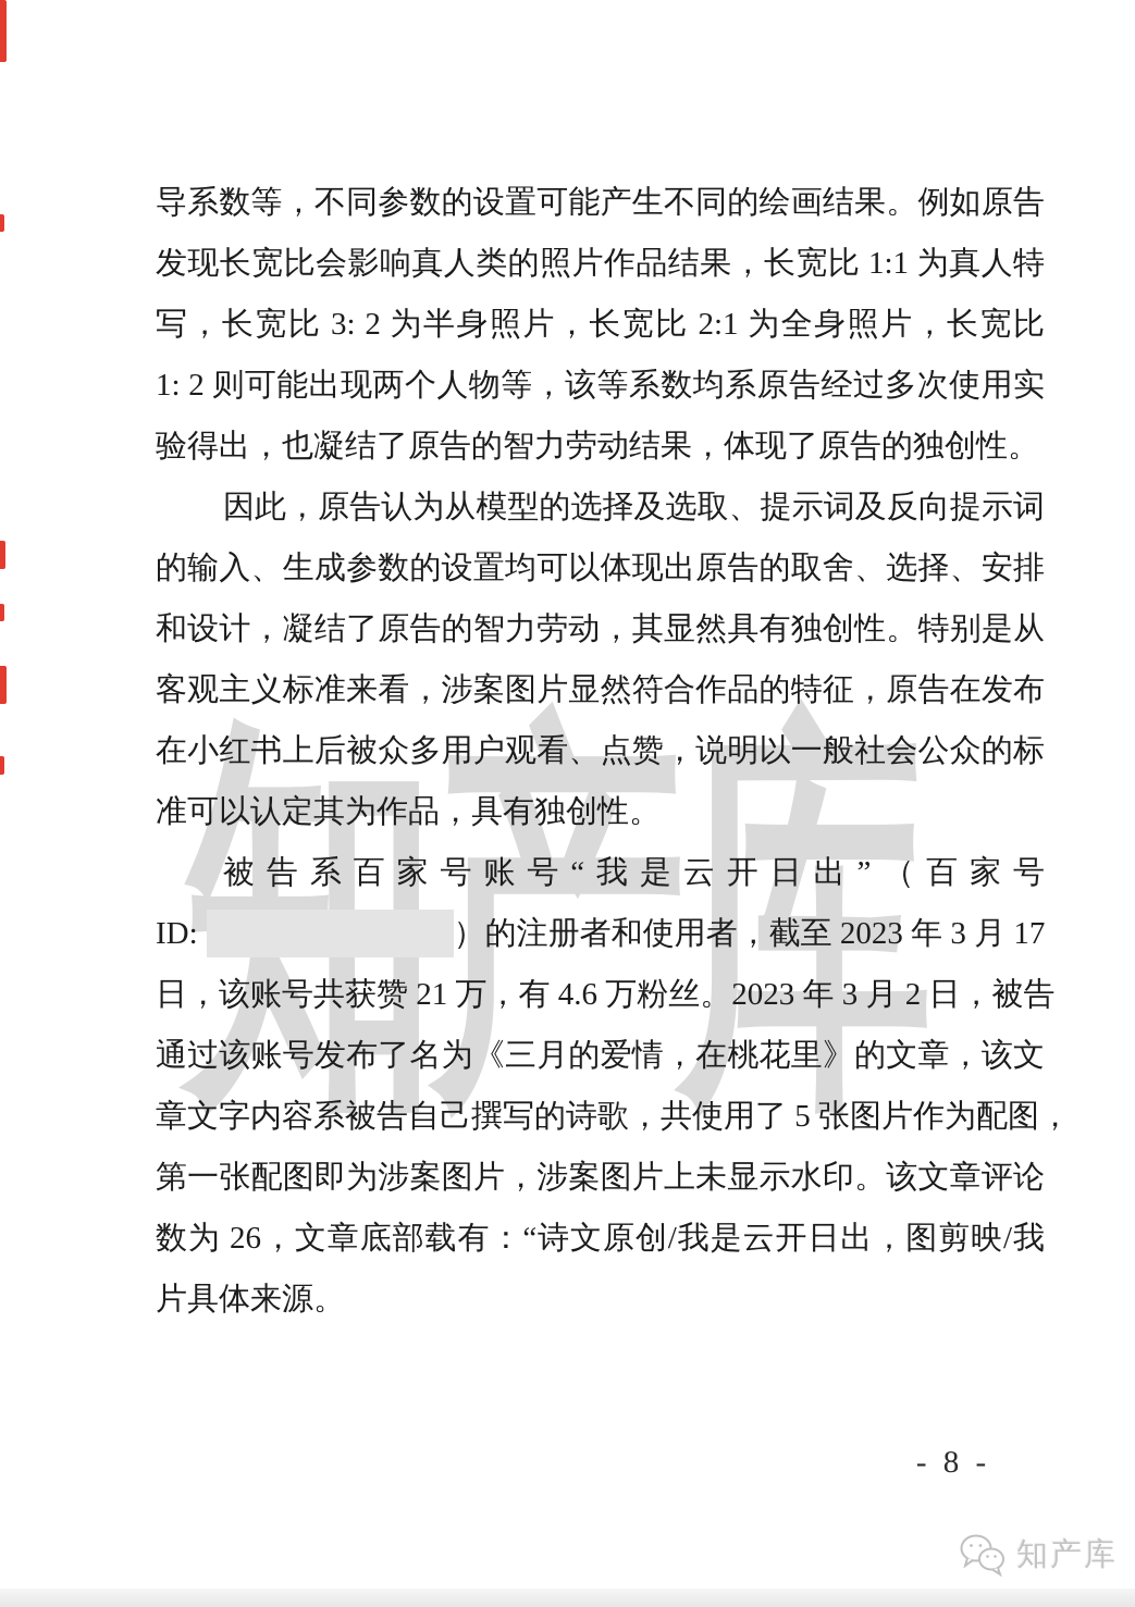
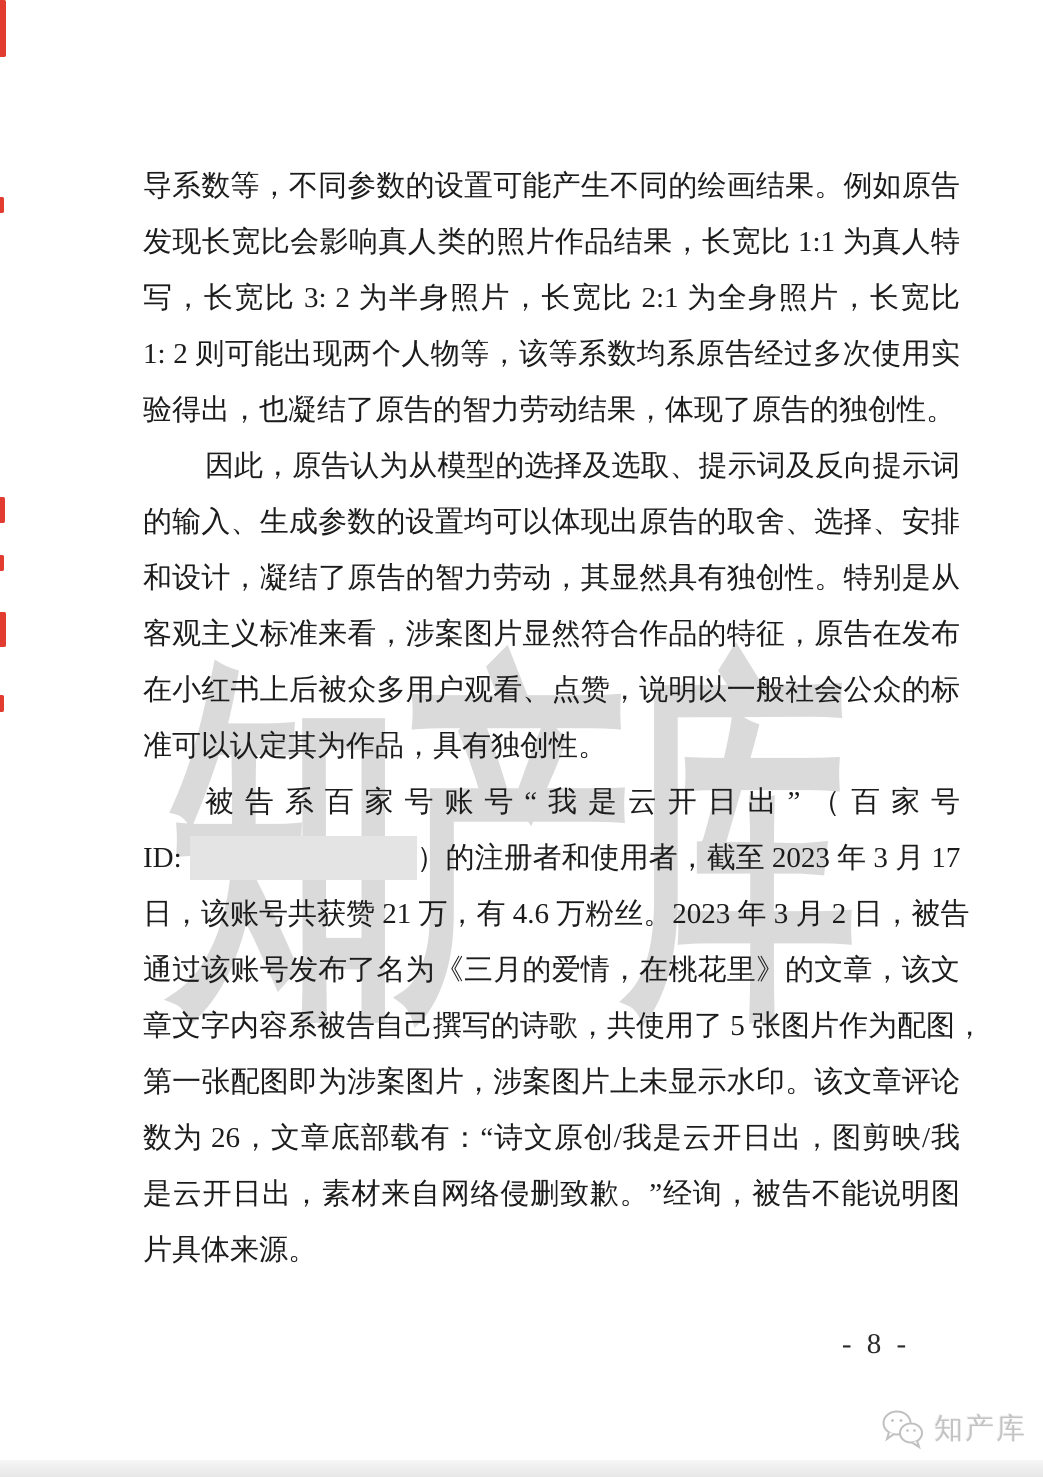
  导系数等，不同参数的设置可能产生不同的绘画结果。例如原告
  发现长宽比会影响真人类的照片作品结果，长宽比 1:1 为真人特
  写，长宽比 3: 2 为半身照片，长宽比 2:1 为全身照片，长宽比
  1: 2 则可能出现两个人物等，该等系数均系原告经过多次使用实
  验得出，也凝结了原告的智力劳动结果，体现了原告的独创性。
  因此，原告认为从模型的选择及选取、提示词及反向提示词
  的输入、生成参数的设置均可以体现出原告的取舍、选择、安排
  和设计，凝结了原告的智力劳动，其显然具有独创性。特别是从
  客观主义标准来看，涉案图片显然符合作品的特征，原告在发布
  在小红书上后被众多用户观看、点赞，说明以一般社会公众的标
  准可以认定其为作品，具有独创性。
  被告系百家号账号“我是云开日出”（百家号
  ID:
  ）的注册者和使用者，截至 2023 年 3 月 17
  日，该账号共获赞 21 万，有 4.6 万粉丝。2023 年 3 月 2 日，被告
  通过该账号发布了名为《三月的爱情，在桃花里》的文章，该文
  章文字内容系被告自己撰写的诗歌，共使用了 5 张图片作为配图，
  第一张配图即为涉案图片，涉案图片上未显示水印。该文章评论
  数为 26，文章底部载有：“诗文原创/我是云开日出，图剪映/我
+ 是云开日出，素材来自网络侵删致歉。”经询，被告不能说明图
  片具体来源。
  - 8 -
  知产库
